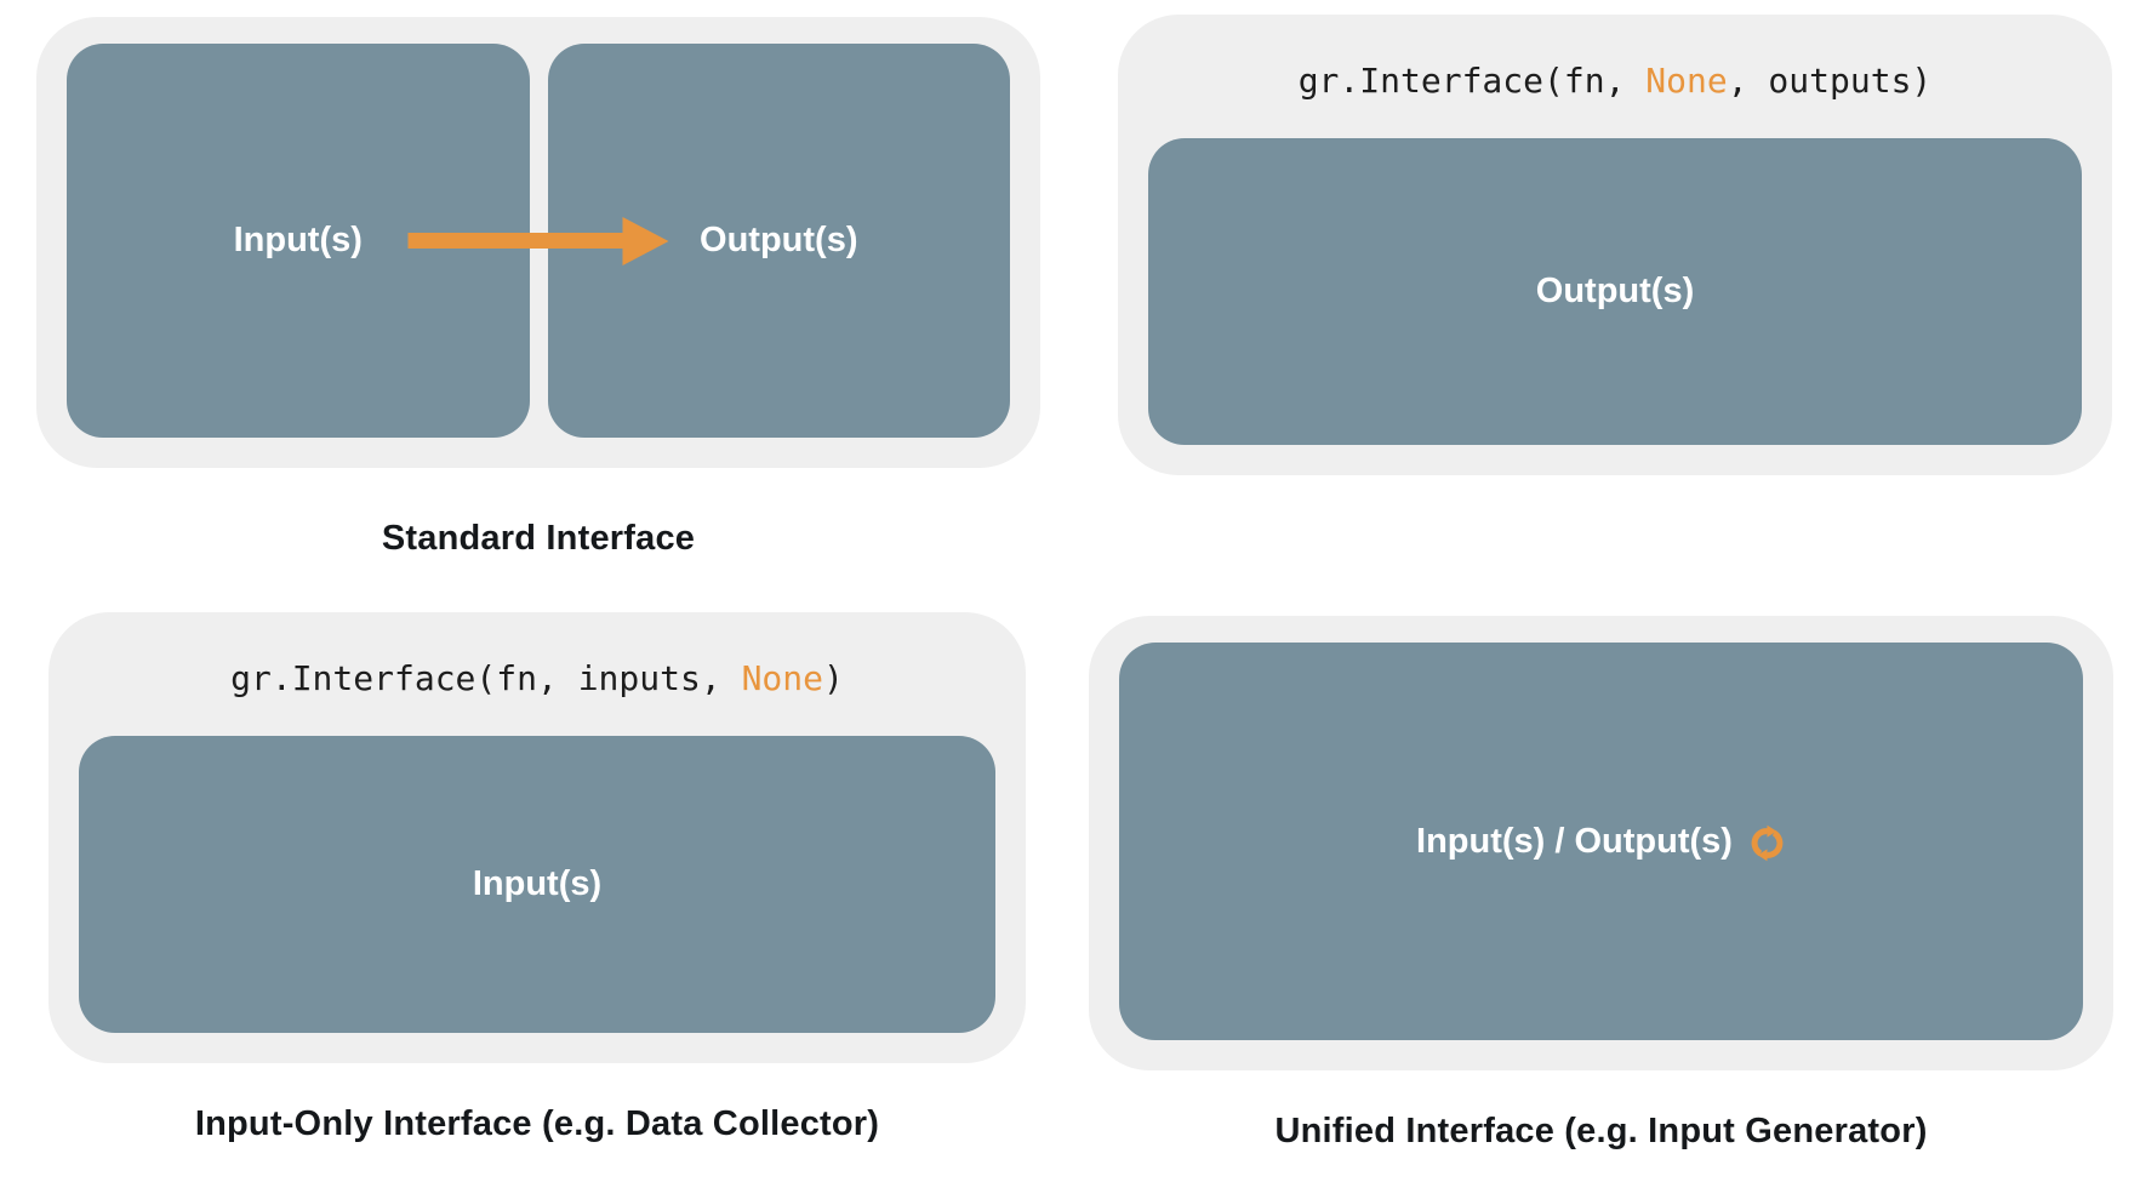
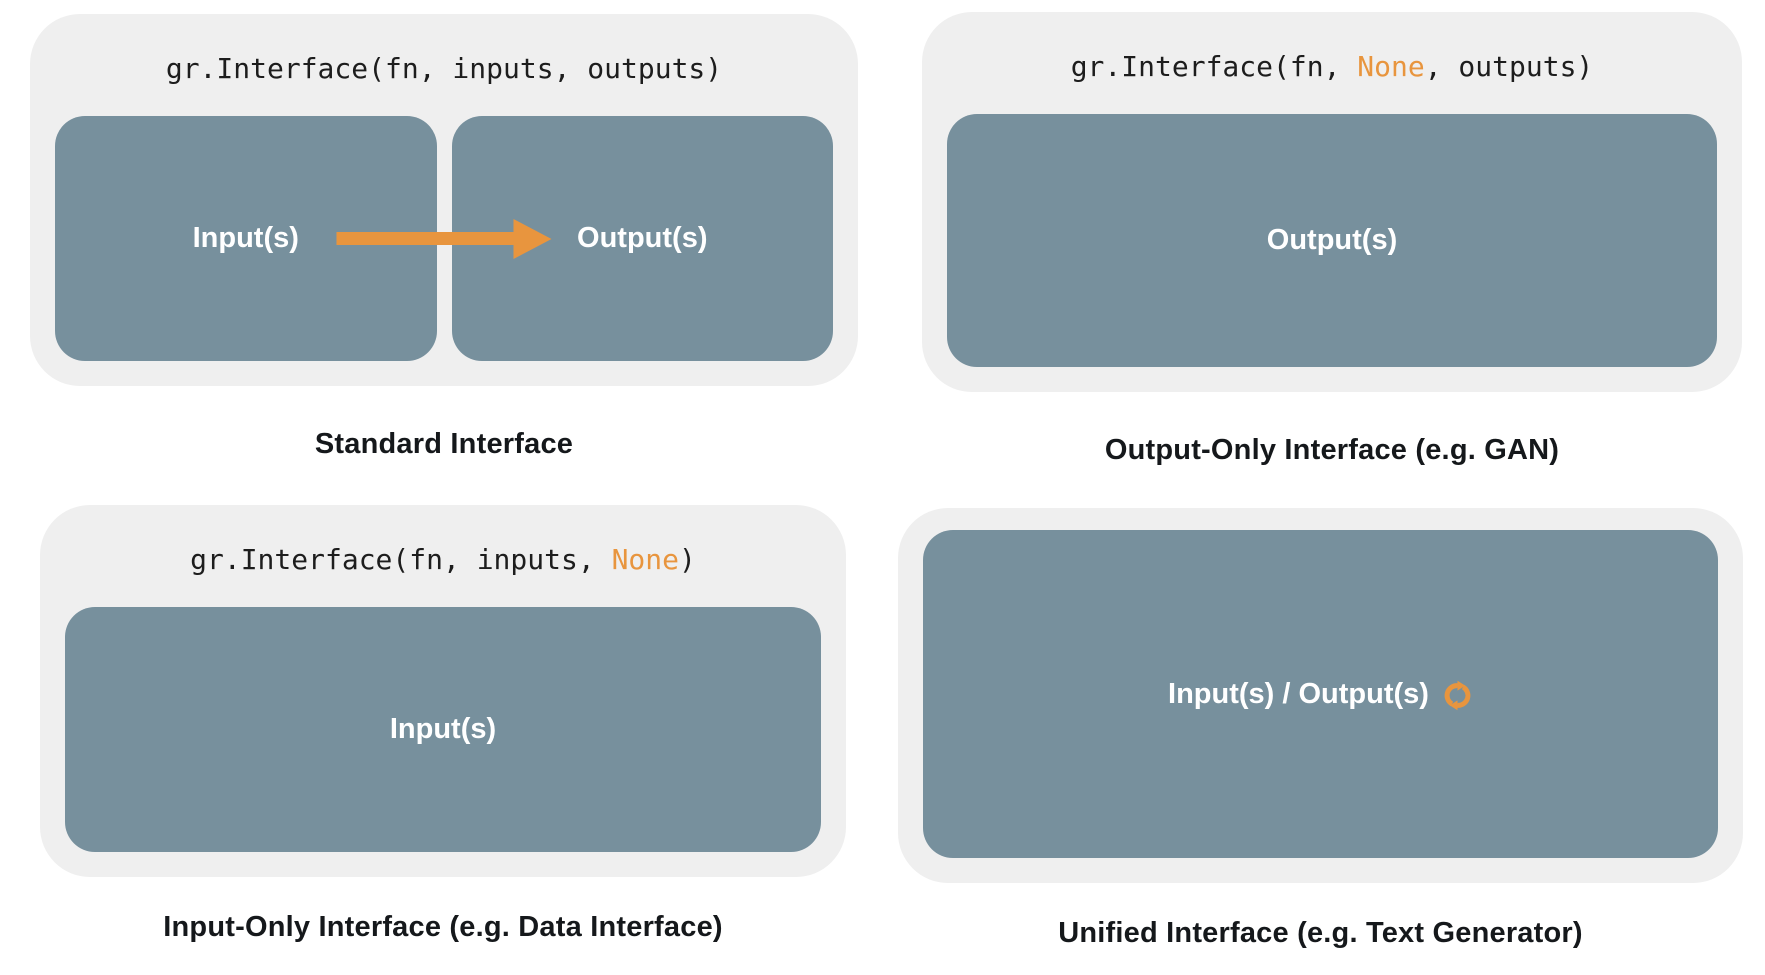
+ gr.Interface(fn, inputs, outputs)
  Input(s)
  Output(s)
  Standard Interface
  gr.Interface(fn, None, outputs)
  Output(s)
+ Output-Only Interface (e.g. GAN)
  gr.Interface(fn, inputs, None)
  Input(s)
- Input-Only Interface (e.g. Data Collector)
+ Input-Only Interface (e.g. Data Interface)
  Input(s) / Output(s)
- Unified Interface (e.g. Input Generator)
+ Unified Interface (e.g. Text Generator)
